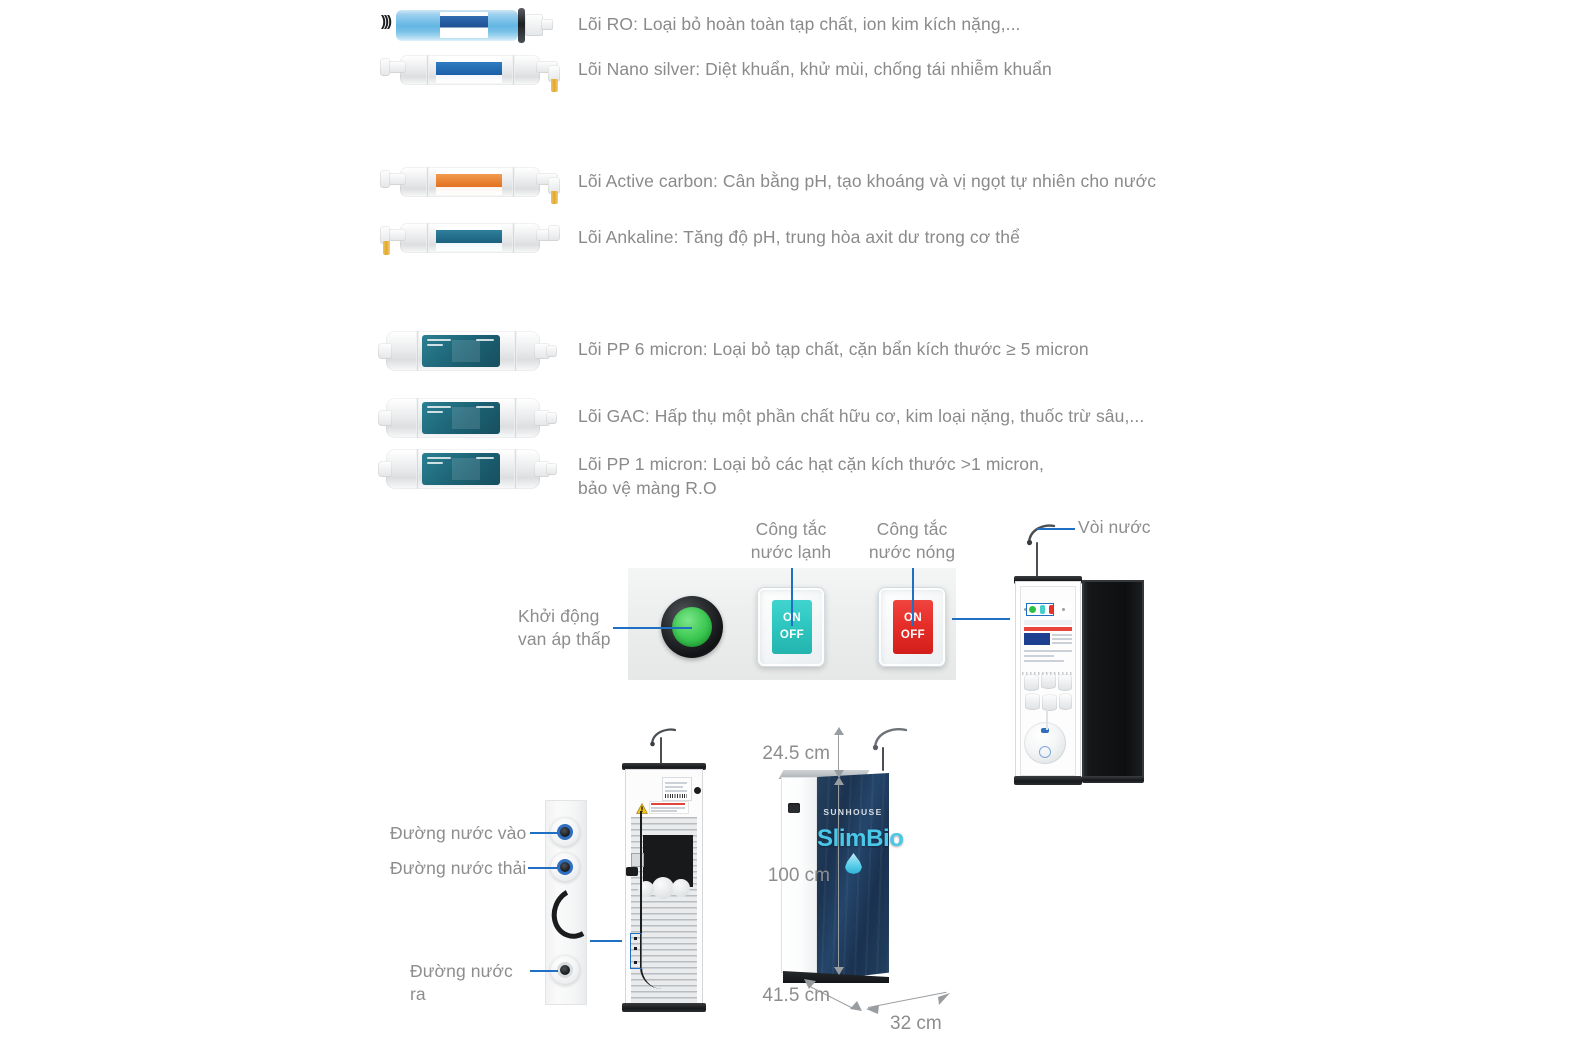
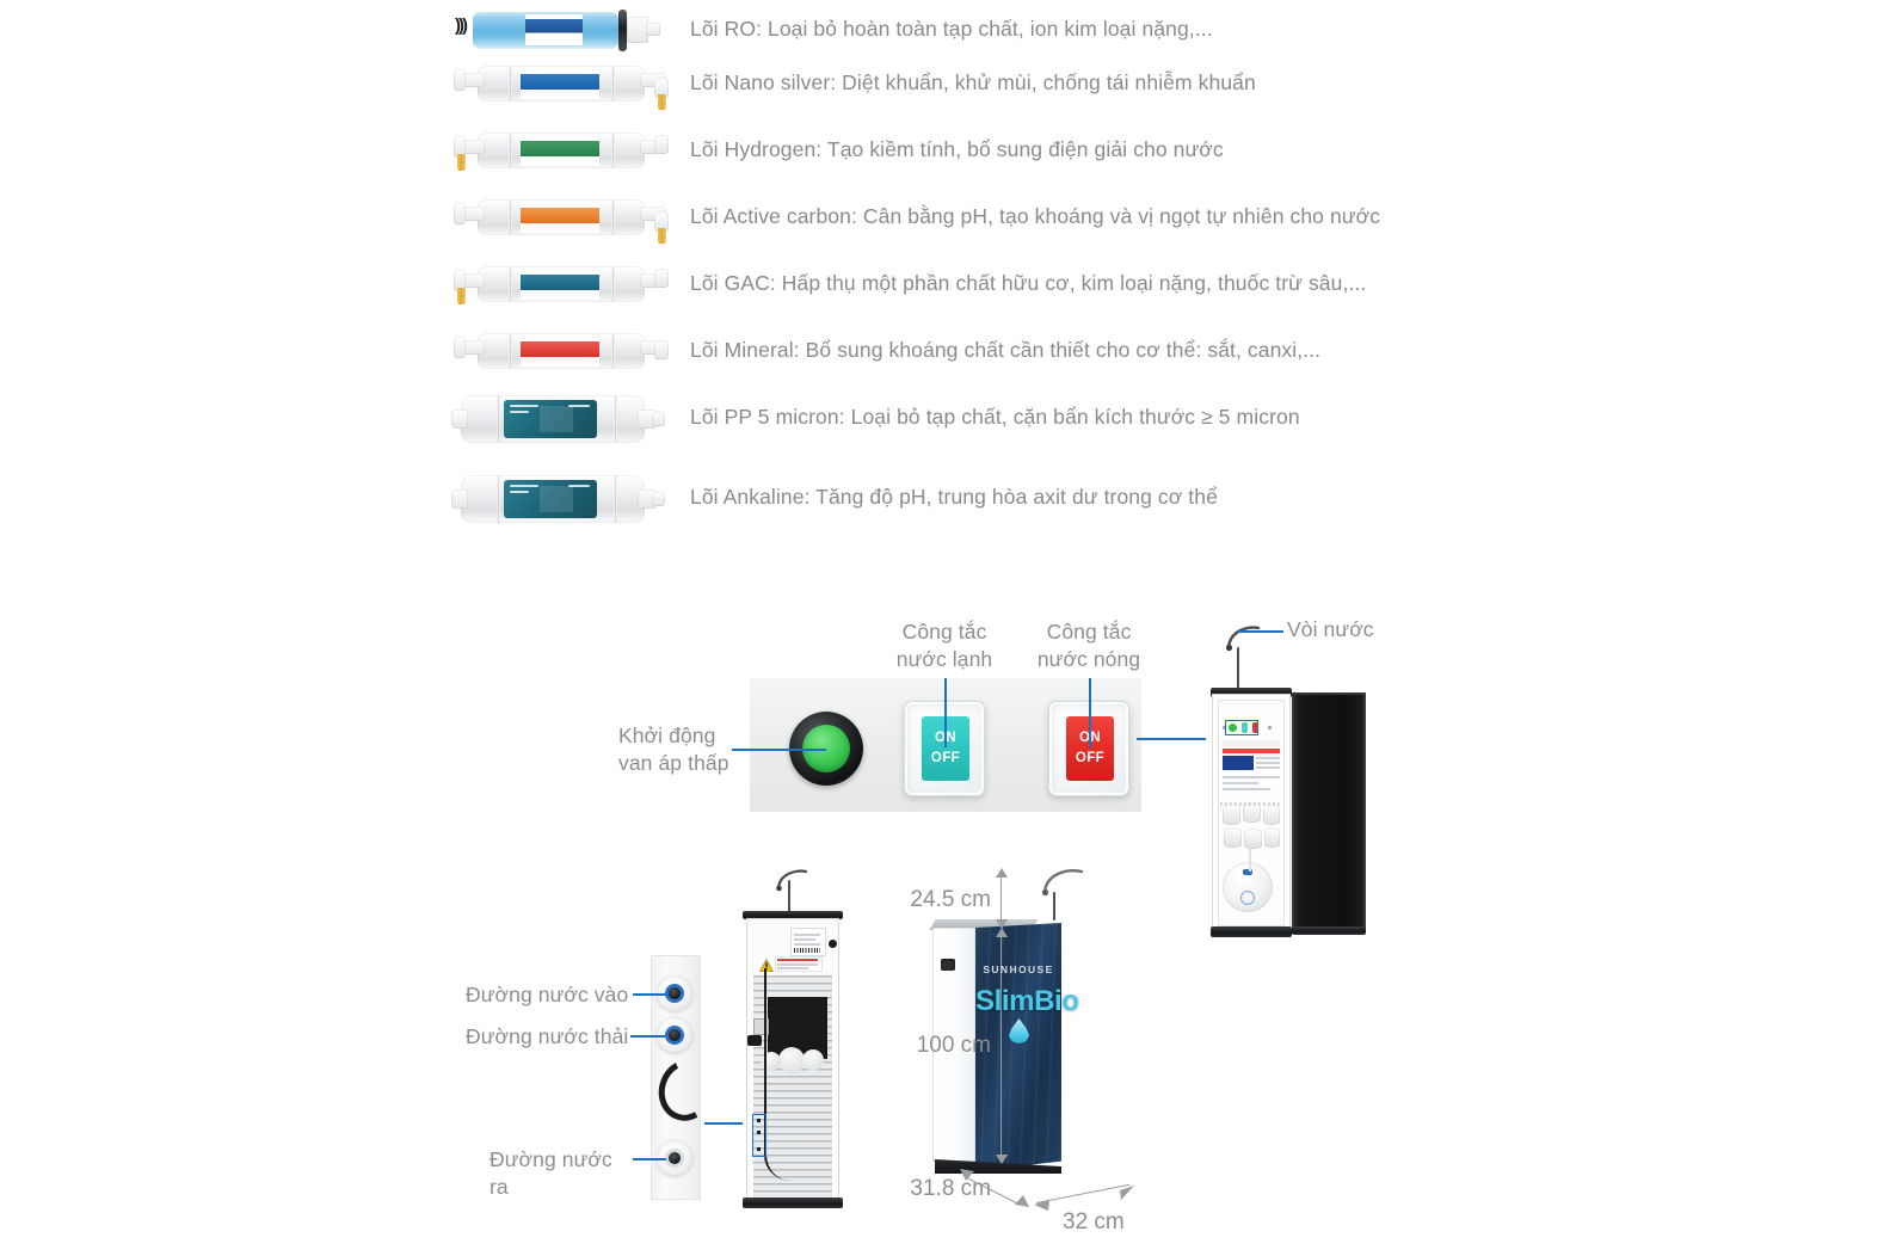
  )))
- Lõi RO: Loại bỏ hoàn toàn tạp chất, ion kim kích nặng,...
+ Lõi RO: Loại bỏ hoàn toàn tạp chất, ion kim loại nặng,...
  Lõi Nano silver: Diệt khuẩn, khử mùi, chống tái nhiễm khuẩn
+ Lõi Hydrogen: Tạo kiềm tính, bổ sung điện giải cho nước
  Lõi Active carbon: Cân bằng pH, tạo khoáng và vị ngọt tự nhiên cho nước
- Lõi Ankaline: Tăng độ pH, trung hòa axit dư trong cơ thể
+ Lõi GAC: Hấp thụ một phần chất hữu cơ, kim loại nặng, thuốc trừ sâu,...
+ Lõi Mineral: Bổ sung khoáng chất cần thiết cho cơ thể: sắt, canxi,...
- Lõi PP 6 micron: Loại bỏ tạp chất, cặn bẩn kích thước ≥ 5 micron
+ Lõi PP 5 micron: Loại bỏ tạp chất, cặn bẩn kích thước ≥ 5 micron
- Lõi GAC: Hấp thụ một phần chất hữu cơ, kim loại nặng, thuốc trừ sâu,...
+ Lõi Ankaline: Tăng độ pH, trung hòa axit dư trong cơ thể
- Lõi PP 1 micron: Loại bỏ các hạt cặn kích thước >1 micron,
- bảo vệ màng R.O
  ON
  OFF
  ON
  OFF
  Khởi động
  van áp thấp
  Công tắc
  nước lạnh
  Công tắc
  nước nóng
  Vòi nước
  Đường nước vào
  Đường nước thải
  Đường nước ra
  SUNHOUSE
  SlimBio
  24.5 cm
  100 cm
- 41.5 cm
+ 31.8 cm
  32 cm
